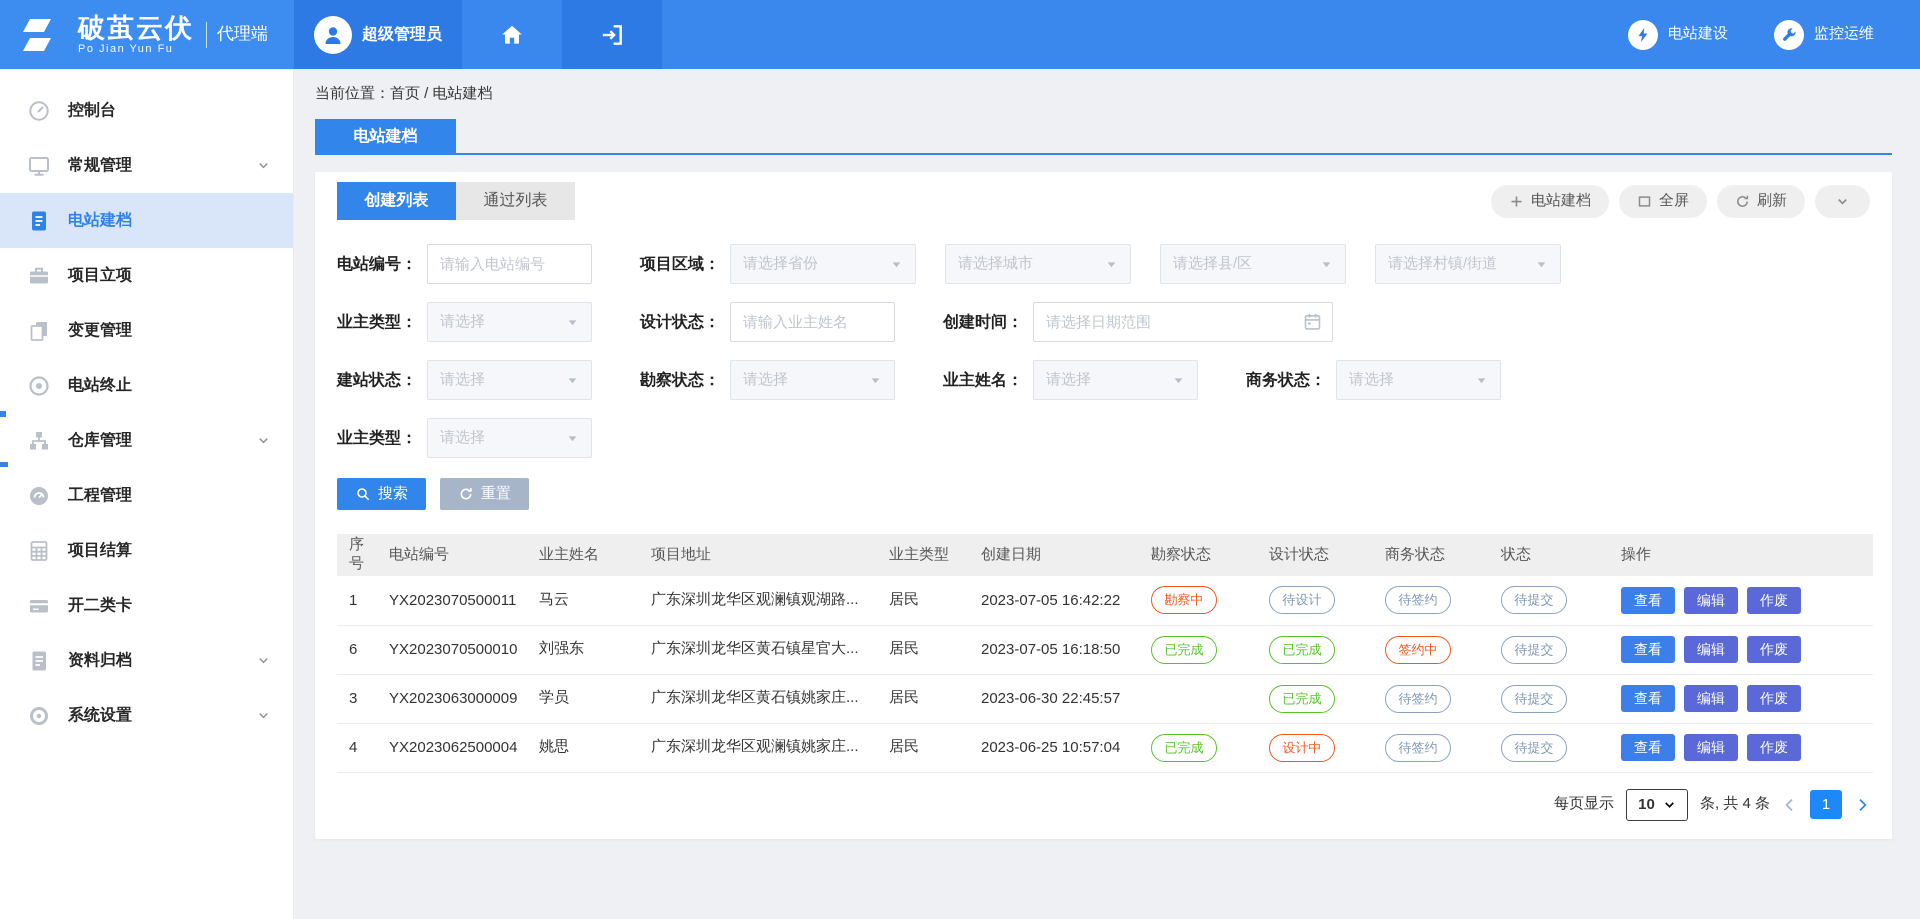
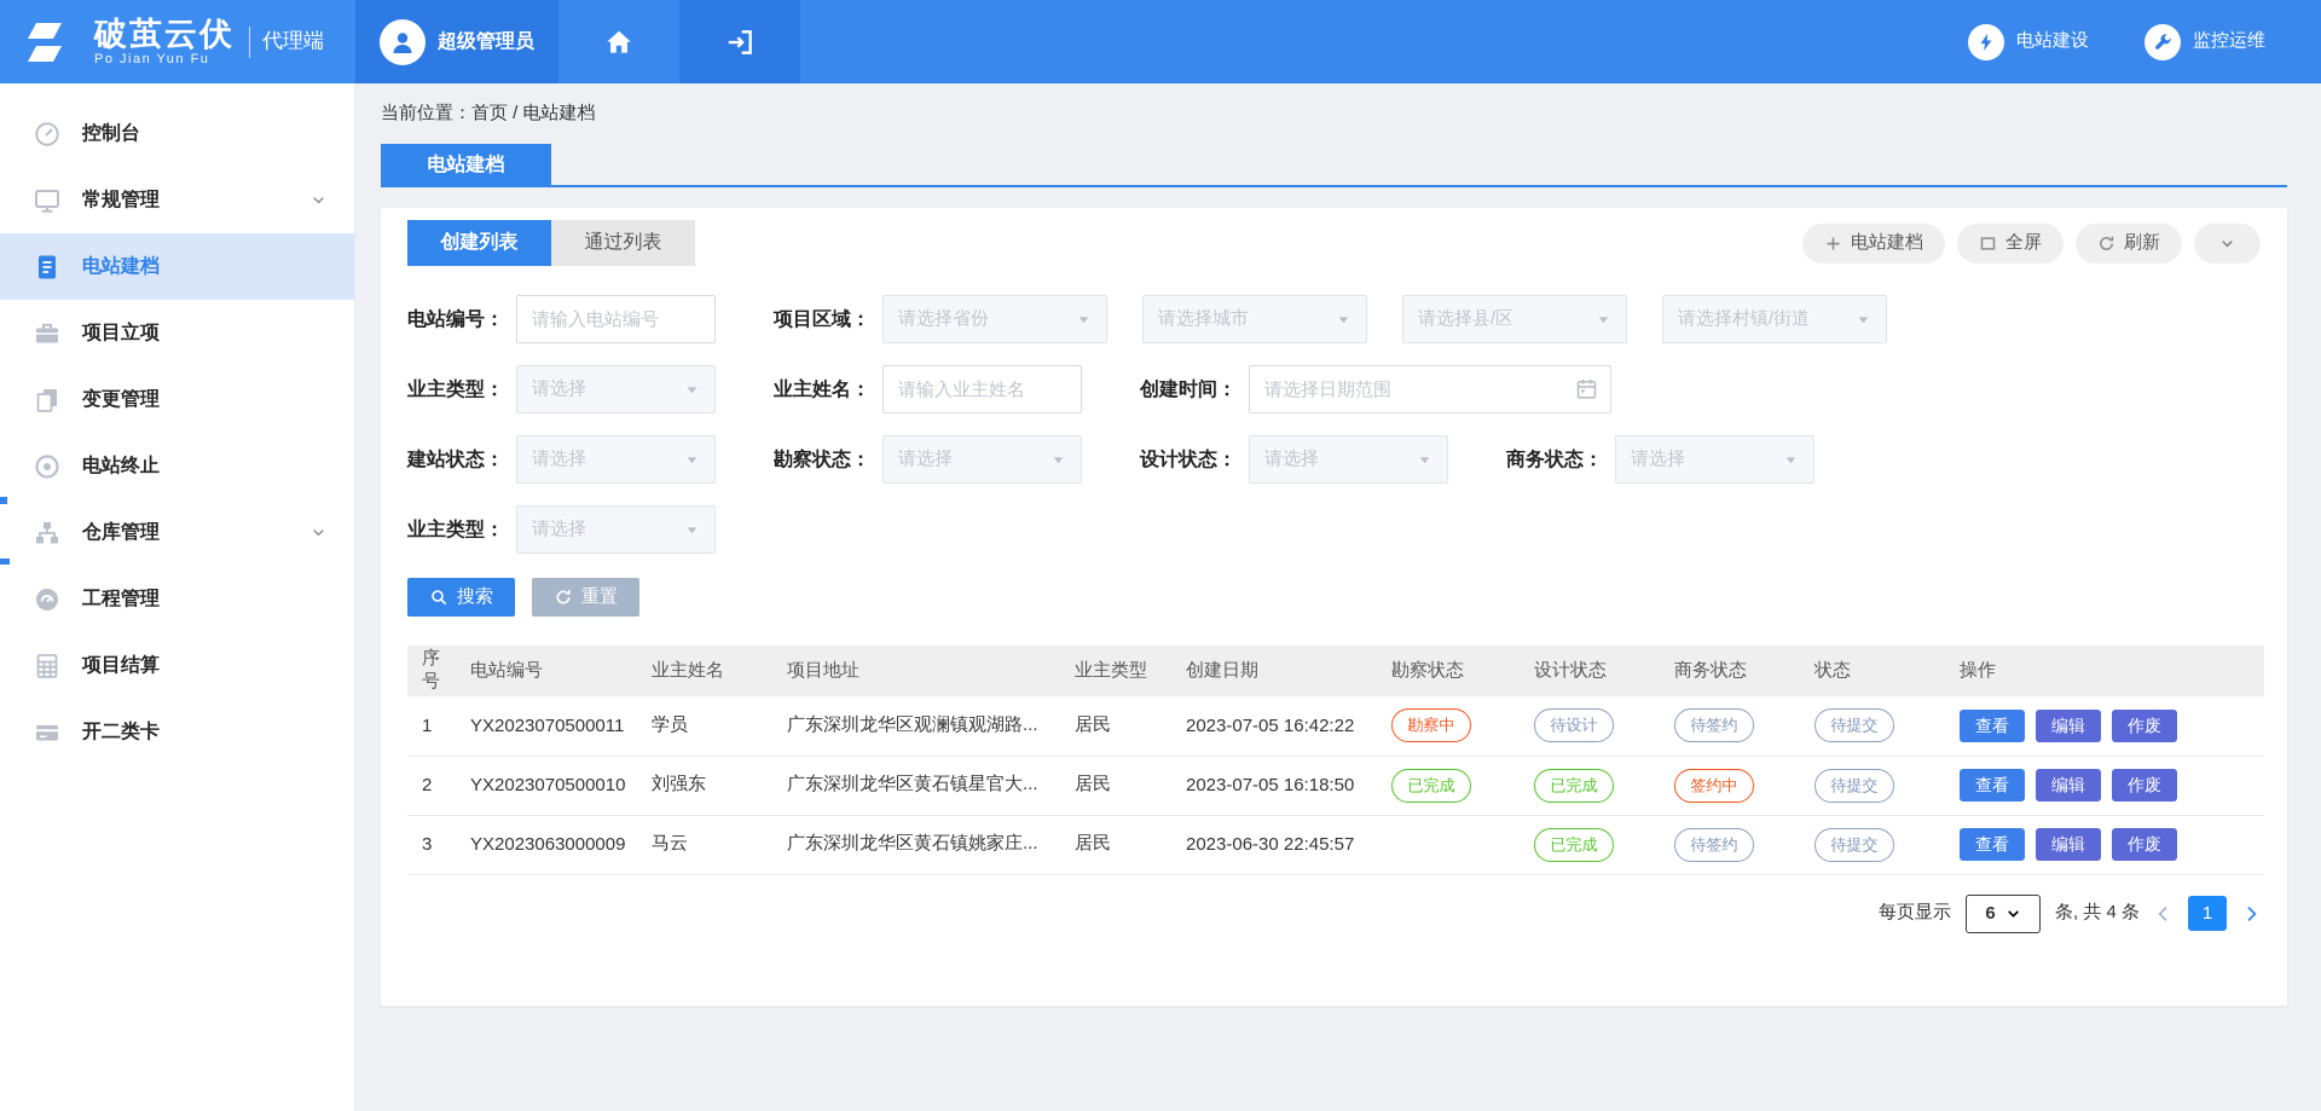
  破茧云伏
  Po Jian Yun Fu
  代理端
  超级管理员
  电站建设
  监控运维
  控制台
  常规管理
  电站建档
  项目立项
  变更管理
  电站终止
  仓库管理
  工程管理
  项目结算
  开二类卡
- 资料归档
- 系统设置
  当前位置：首页 / 电站建档
  电站建档
  创建列表
  通过列表
  电站建档
  全屏
  刷新
  电站编号：
  请输入电站编号
  项目区域：
  请选择省份
  请选择城市
  请选择县/区
  请选择村镇/街道
  业主类型：
  请选择
- 设计状态：
+ 业主姓名：
  请输入业主姓名
  创建时间：
  请选择日期范围
  建站状态：
  请选择
  勘察状态：
  请选择
- 业主姓名：
+ 设计状态：
  请选择
  商务状态：
  请选择
  业主类型：
  请选择
  搜索
  重置
  序号	电站编号	业主姓名	项目地址	业主类型	创建日期	勘察状态	设计状态	商务状态	状态	操作
- 1	YX2023070500011	马云	广东深圳龙华区观澜镇观湖路...	居民	2023-07-05 16:42:22	勘察中	待设计	待签约	待提交	查看 编辑 作废
+ 1	YX2023070500011	学员	广东深圳龙华区观澜镇观湖路...	居民	2023-07-05 16:42:22	勘察中	待设计	待签约	待提交	查看 编辑 作废
- 6	YX2023070500010	刘强东	广东深圳龙华区黄石镇星官大...	居民	2023-07-05 16:18:50	已完成	已完成	签约中	待提交	查看 编辑 作废
+ 2	YX2023070500010	刘强东	广东深圳龙华区黄石镇星官大...	居民	2023-07-05 16:18:50	已完成	已完成	签约中	待提交	查看 编辑 作废
- 3	YX2023063000009	学员	广东深圳龙华区黄石镇姚家庄...	居民	2023-06-30 22:45:57		已完成	待签约	待提交	查看 编辑 作废
+ 3	YX2023063000009	马云	广东深圳龙华区黄石镇姚家庄...	居民	2023-06-30 22:45:57		已完成	待签约	待提交	查看 编辑 作废
- 4	YX2023062500004	姚思	广东深圳龙华区观澜镇姚家庄...	居民	2023-06-25 10:57:04	已完成	设计中	待签约	待提交	查看 编辑 作废
  每页显示
- 10
+ 6
  条, 共 4 条
  1
